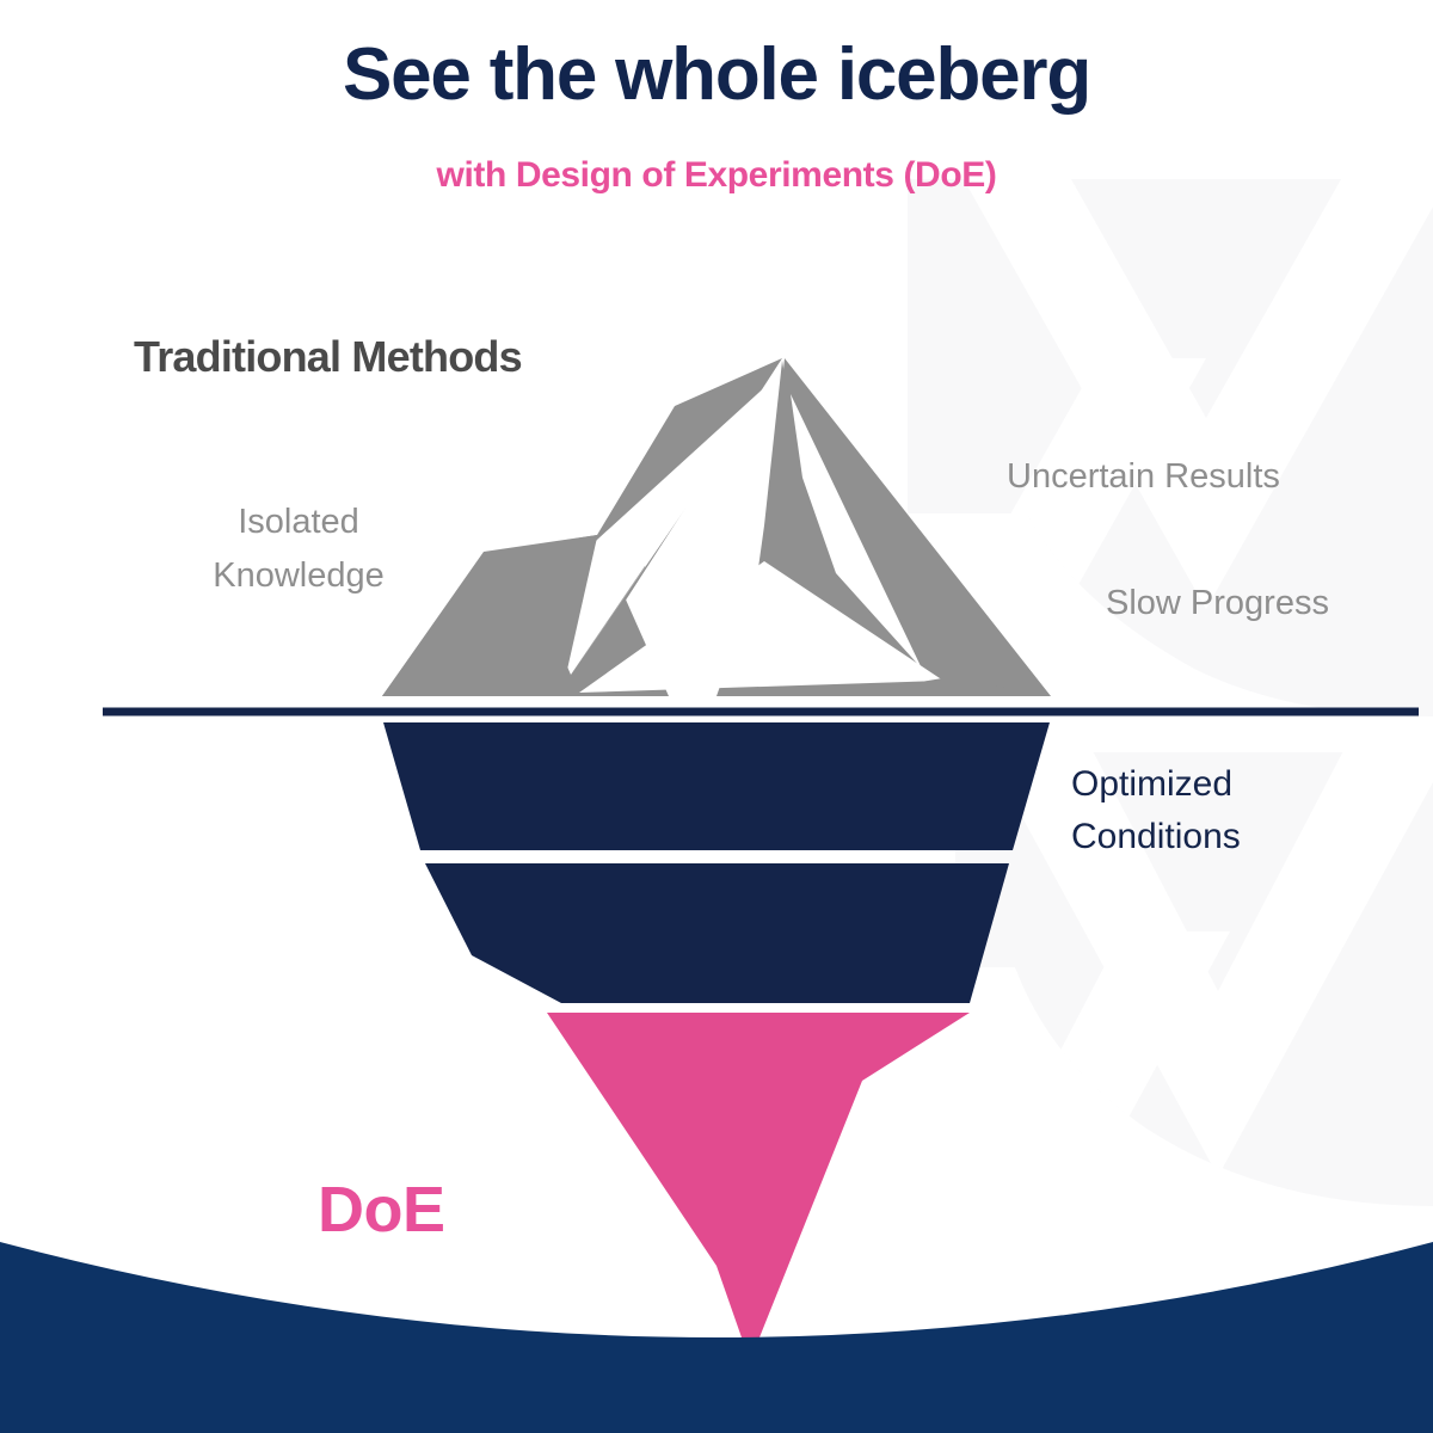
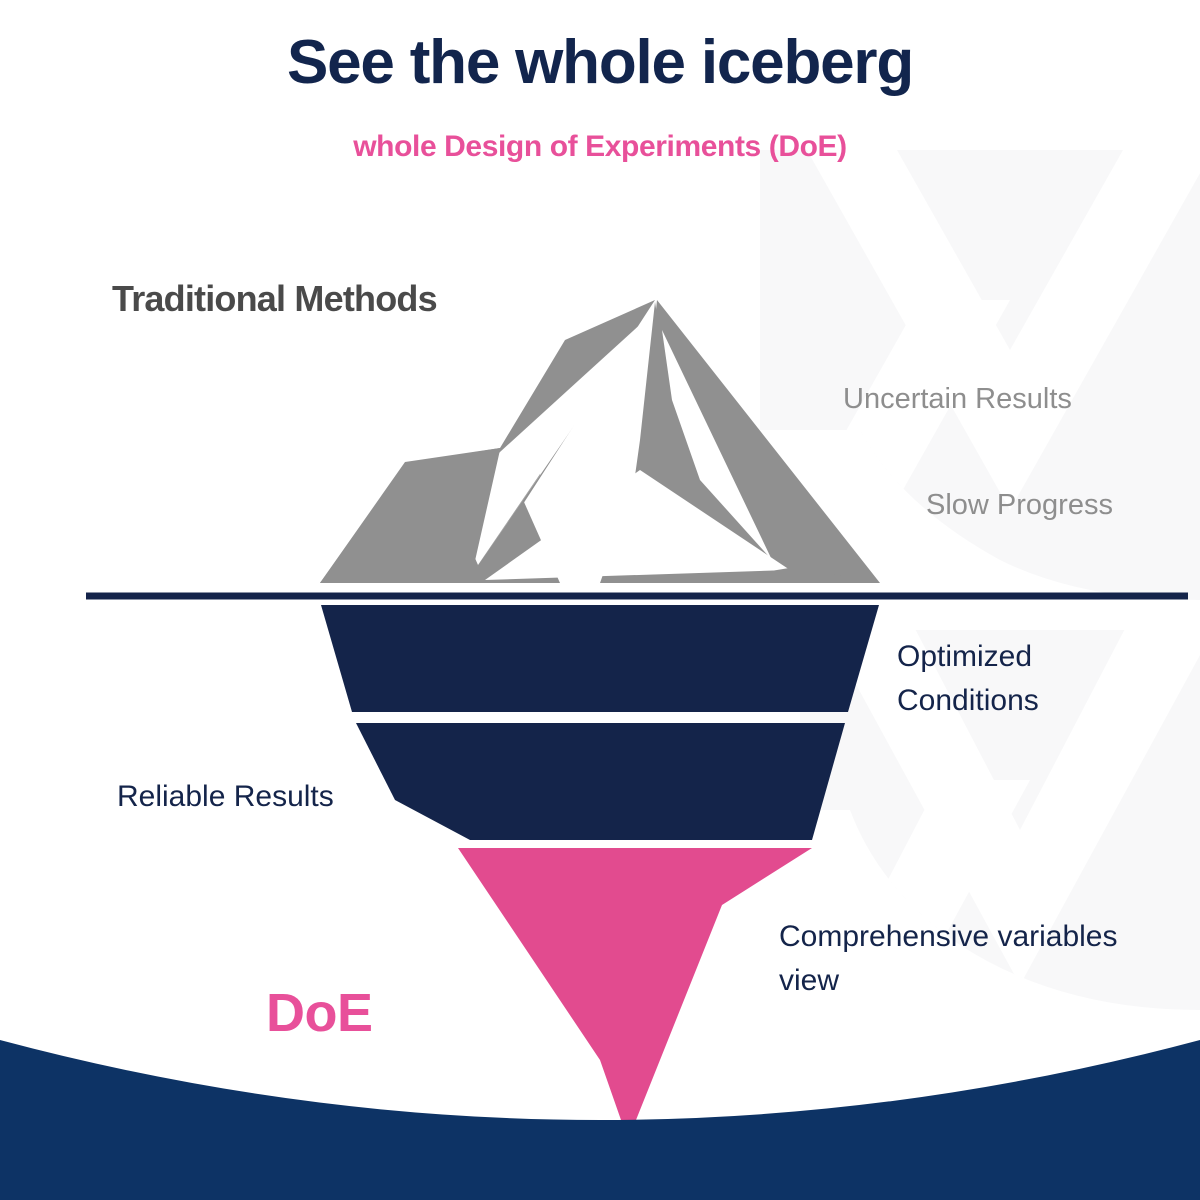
  See the whole iceberg
- with Design of Experiments (DoE)
+ whole Design of Experiments (DoE)
  Traditional Methods
- Isolated
- Knowledge
  Uncertain Results
  Slow Progress
  Optimized
  Conditions
+ Reliable Results
+ Comprehensive variables
+ view
  DoE
